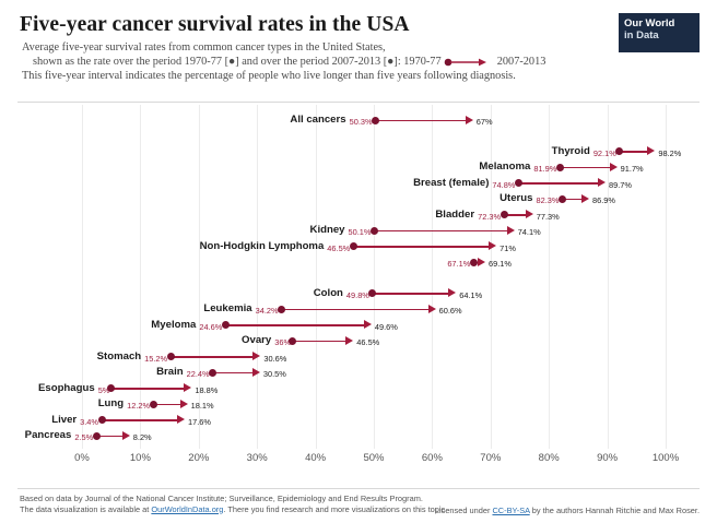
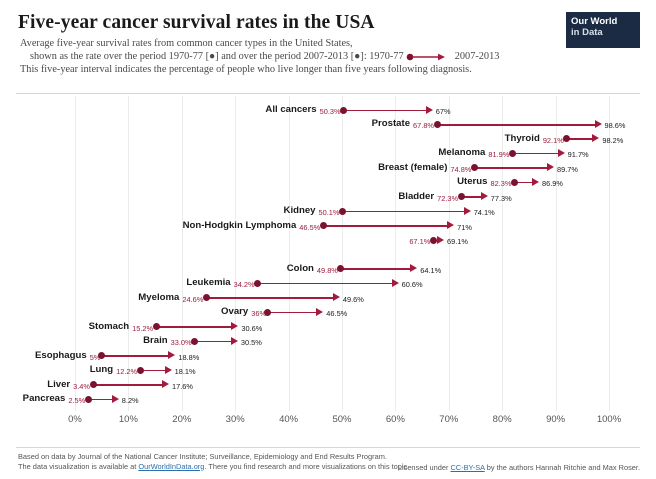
  Five-year cancer survival rates in the USA
  Average five-year survival rates from common cancer types in the United States,
  shown as the rate over the period 1970-77 [●] and over the period 2007-2013 [●]: 1970-77 2007-2013
  This five-year interval indicates the percentage of people who live longer than five years following diagnosis.
  Our World
  in Data
  0%
  10%
  20%
  30%
  40%
  50%
  60%
  70%
  80%
  90%
  100%
  All cancers
  50.3%
  67%
+ Prostate
+ 67.8%
+ 98.6%
  Thyroid
  92.1%
  98.2%
  Melanoma
  81.9%
  91.7%
  Breast (female)
  74.8%
  89.7%
  Uterus
  82.3%
  86.9%
  Bladder
  72.3%
  77.3%
  Kidney
  50.1%
  74.1%
  Non-Hodgkin Lymphoma
  46.5%
  71%
  67.1%
  69.1%
  Colon
  49.8%
  64.1%
  Leukemia
  34.2%
  60.6%
  Myeloma
  24.6%
  49.6%
  Ovary
  36%
  46.5%
  Stomach
  15.2%
  30.6%
  Brain
- 22.4%
+ 33.0%
  30.5%
  Esophagus
  5%
  18.8%
  Lung
  12.2%
  18.1%
  Liver
  3.4%
  17.6%
  Pancreas
  2.5%
  8.2%
  Based on data by Journal of the National Cancer Institute; Surveillance, Epidemiology and End Results Program.
  The data visualization is available at OurWorldInData.org. There you find research and more visualizations on this topic.
  Licensed under CC-BY-SA by the authors Hannah Ritchie and Max Roser.
